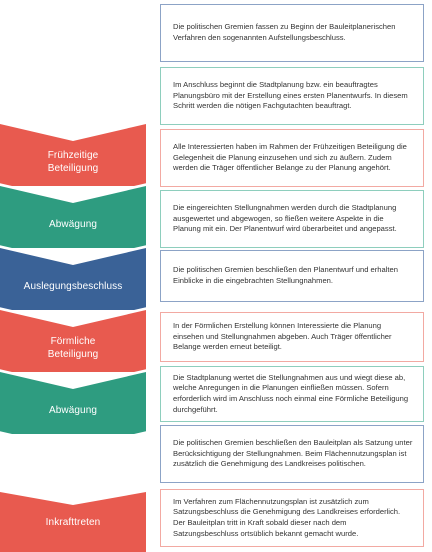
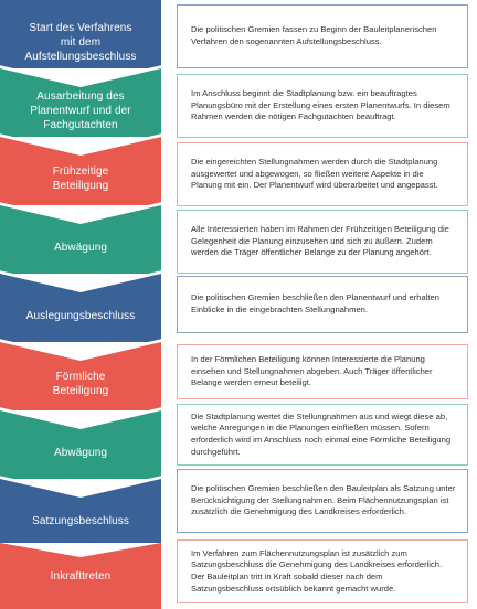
+ Start des Verfahrens
+ mit dem
+ Aufstellungsbeschluss
  Die politischen Gremien fassen zu Beginn der Bauleitplanerischen Verfahren den sogenannten Aufstellungsbeschluss.
+ Ausarbeitung des
+ Planentwurf und der
+ Fachgutachten
- Im Anschluss beginnt die Stadtplanung bzw. ein beauftragtes Planungsbüro mit der Erstellung eines ersten Planentwurfs. In diesem Schritt werden die nötigen Fachgutachten beauftragt.
+ Im Anschluss beginnt die Stadtplanung bzw. ein beauftragtes Planungsbüro mit der Erstellung eines ersten Planentwurfs. In diesem Rahmen werden die nötigen Fachgutachten beauftragt.
  Frühzeitige
  Beteiligung
- Alle Interessierten haben im Rahmen der Frühzeitigen Beteiligung die Gelegenheit die Planung einzusehen und sich zu äußern. Zudem werden die Träger öffentlicher Belange zu der Planung angehört.
+ Die eingereichten Stellungnahmen werden durch die Stadtplanung ausgewertet und abgewogen, so fließen weitere Aspekte in die Planung mit ein. Der Planentwurf wird überarbeitet und angepasst.
  Abwägung
- Die eingereichten Stellungnahmen werden durch die Stadtplanung ausgewertet und abgewogen, so fließen weitere Aspekte in die Planung mit ein. Der Planentwurf wird überarbeitet und angepasst.
+ Alle Interessierten haben im Rahmen der Frühzeitigen Beteiligung die Gelegenheit die Planung einzusehen und sich zu äußern. Zudem werden die Träger öffentlicher Belange zu der Planung angehört.
  Auslegungsbeschluss
  Die politischen Gremien beschließen den Planentwurf und erhalten Einblicke in die eingebrachten Stellungnahmen.
  Förmliche
  Beteiligung
- In der Förmlichen Erstellung können Interessierte die Planung einsehen und Stellungnahmen abgeben. Auch Träger öffentlicher Belange werden erneut beteiligt.
+ In der Förmlichen Beteiligung können Interessierte die Planung einsehen und Stellungnahmen abgeben. Auch Träger öffentlicher Belange werden erneut beteiligt.
  Abwägung
  Die Stadtplanung wertet die Stellungnahmen aus und wiegt diese ab, welche Anregungen in die Planungen einfließen müssen. Sofern erforderlich wird im Anschluss noch einmal eine Förmliche Beteiligung durchgeführt.
+ Satzungsbeschluss
- Die politischen Gremien beschließen den Bauleitplan als Satzung unter Berücksichtigung der Stellungnahmen. Beim Flächennutzungsplan ist zusätzlich die Genehmigung des Landkreises politischen.
+ Die politischen Gremien beschließen den Bauleitplan als Satzung unter Berücksichtigung der Stellungnahmen. Beim Flächennutzungsplan ist zusätzlich die Genehmigung des Landkreises erforderlich.
  Inkrafttreten
  Im Verfahren zum Flächennutzungsplan ist zusätzlich zum Satzungsbeschluss die Genehmigung des Landkreises erforderlich.
  Der Bauleitplan tritt in Kraft sobald dieser nach dem Satzungsbeschluss ortsüblich bekannt gemacht wurde.
